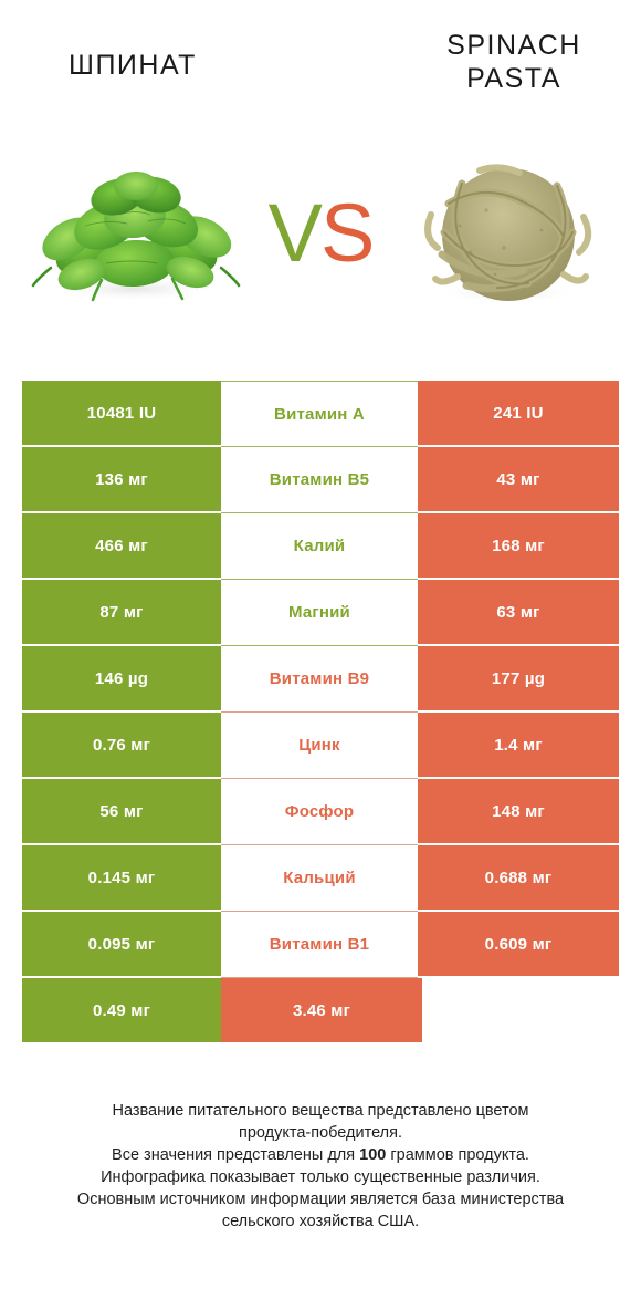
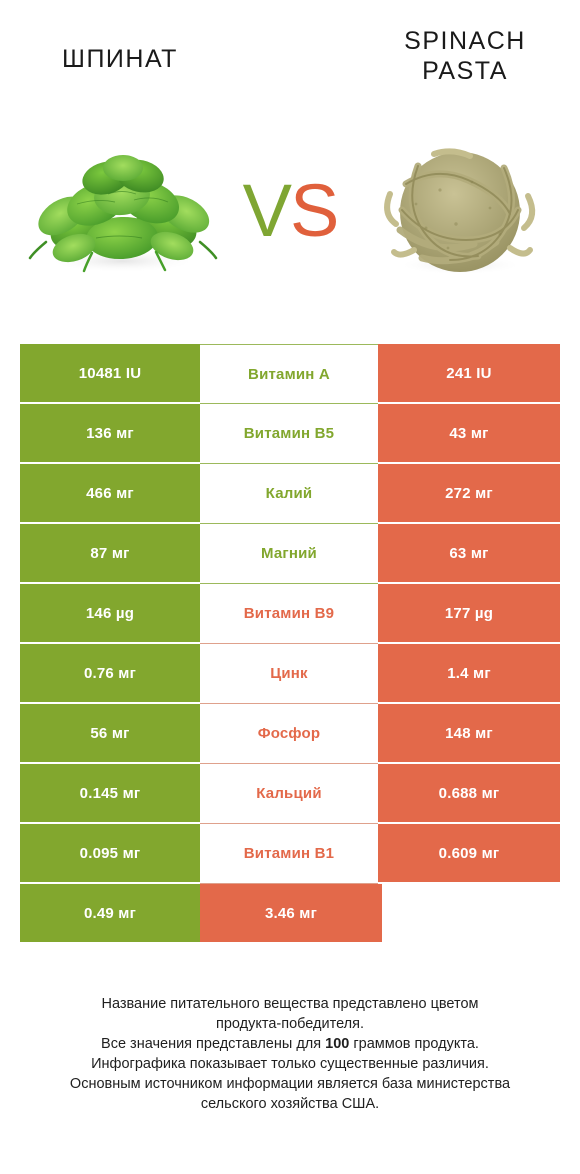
  ШПИНАТ
  SPINACH PASTA
  VS
  10481 IU
  Витамин A
  241 IU
  136 мг
  Витамин B5
  43 мг
  466 мг
  Калий
- 168 мг
+ 272 мг
  87 мг
  Магний
  63 мг
  146 µg
  Витамин B9
  177 µg
  0.76 мг
  Цинк
  1.4 мг
  56 мг
  Фосфор
  148 мг
  0.145 мг
  Кальций
  0.688 мг
  0.095 мг
  Витамин B1
  0.609 мг
  0.49 мг
  3.46 мг
  Название питательного вещества представлено цветом
  продукта-победителя.
  Все значения представлены для 100 граммов продукта.
  Инфографика показывает только существенные различия.
  Основным источником информации является база министерства
  сельского хозяйства США.
